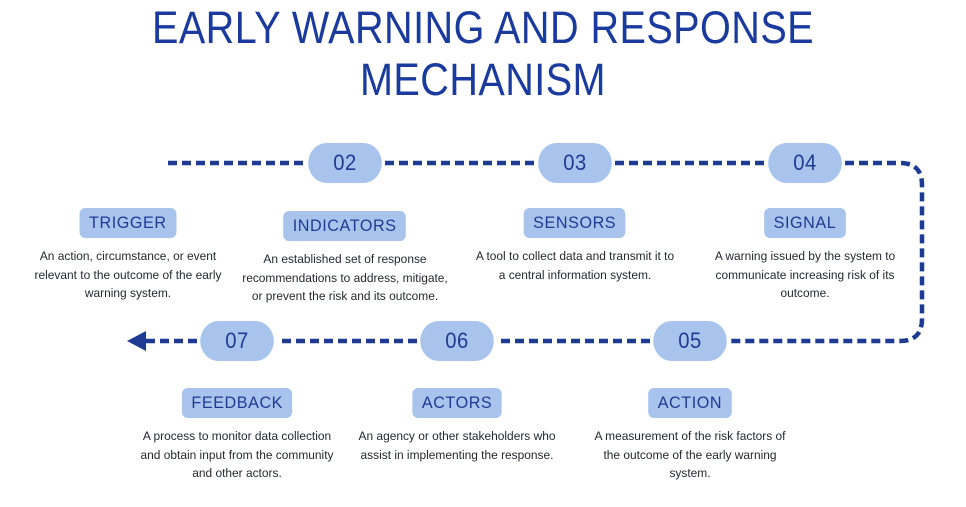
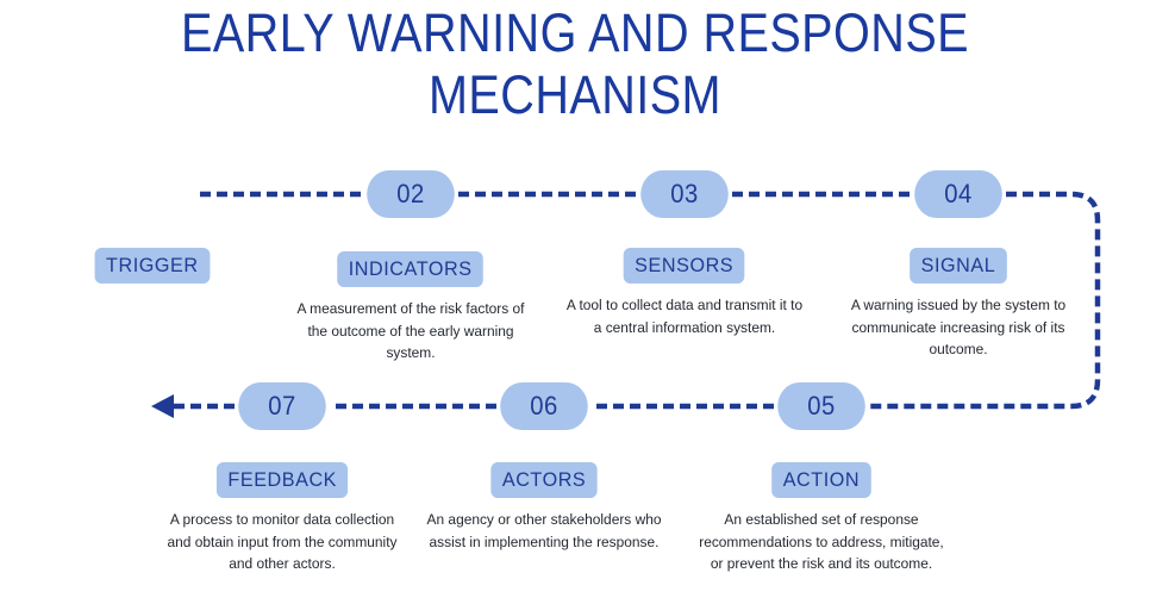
  EARLY WARNING AND RESPONSE
  MECHANISM
  02
  03
  04
  05
  06
  07
  TRIGGER
- An action, circumstance, or event relevant to the outcome of the early warning system.
  INDICATORS
- An established set of response recommendations to address, mitigate, or prevent the risk and its outcome.
+ A measurement of the risk factors of the outcome of the early warning system.
  SENSORS
  A tool to collect data and transmit it to a central information system.
  SIGNAL
  A warning issued by the system to communicate increasing risk of its outcome.
  FEEDBACK
  A process to monitor data collection and obtain input from the community and other actors.
  ACTORS
  An agency or other stakeholders who assist in implementing the response.
  ACTION
- A measurement of the risk factors of the outcome of the early warning system.
+ An established set of response recommendations to address, mitigate, or prevent the risk and its outcome.
